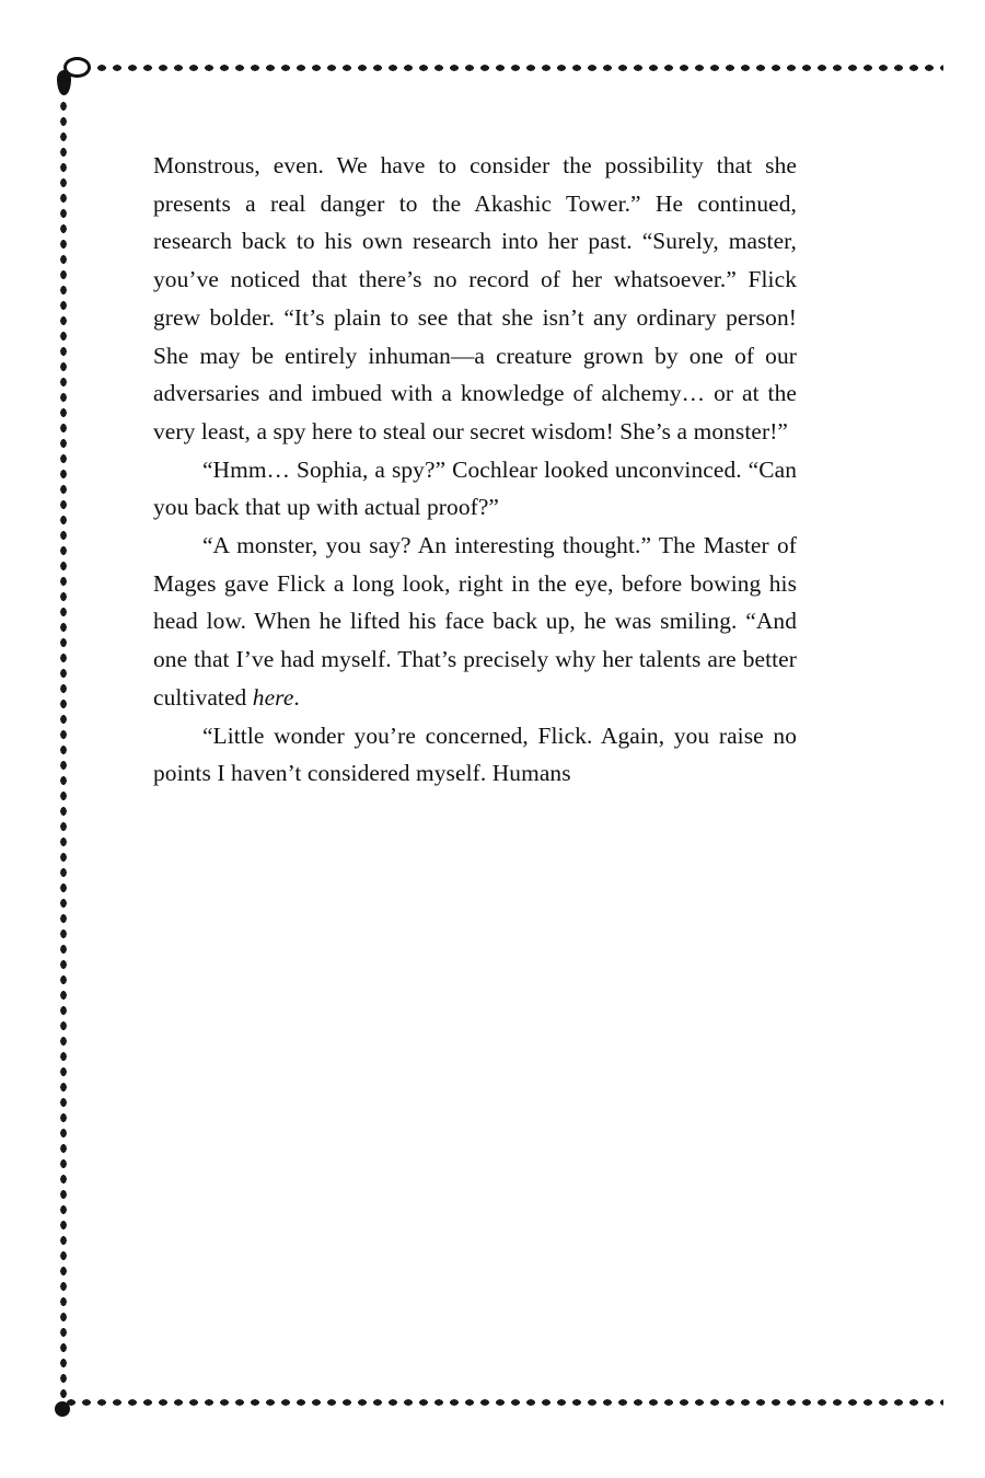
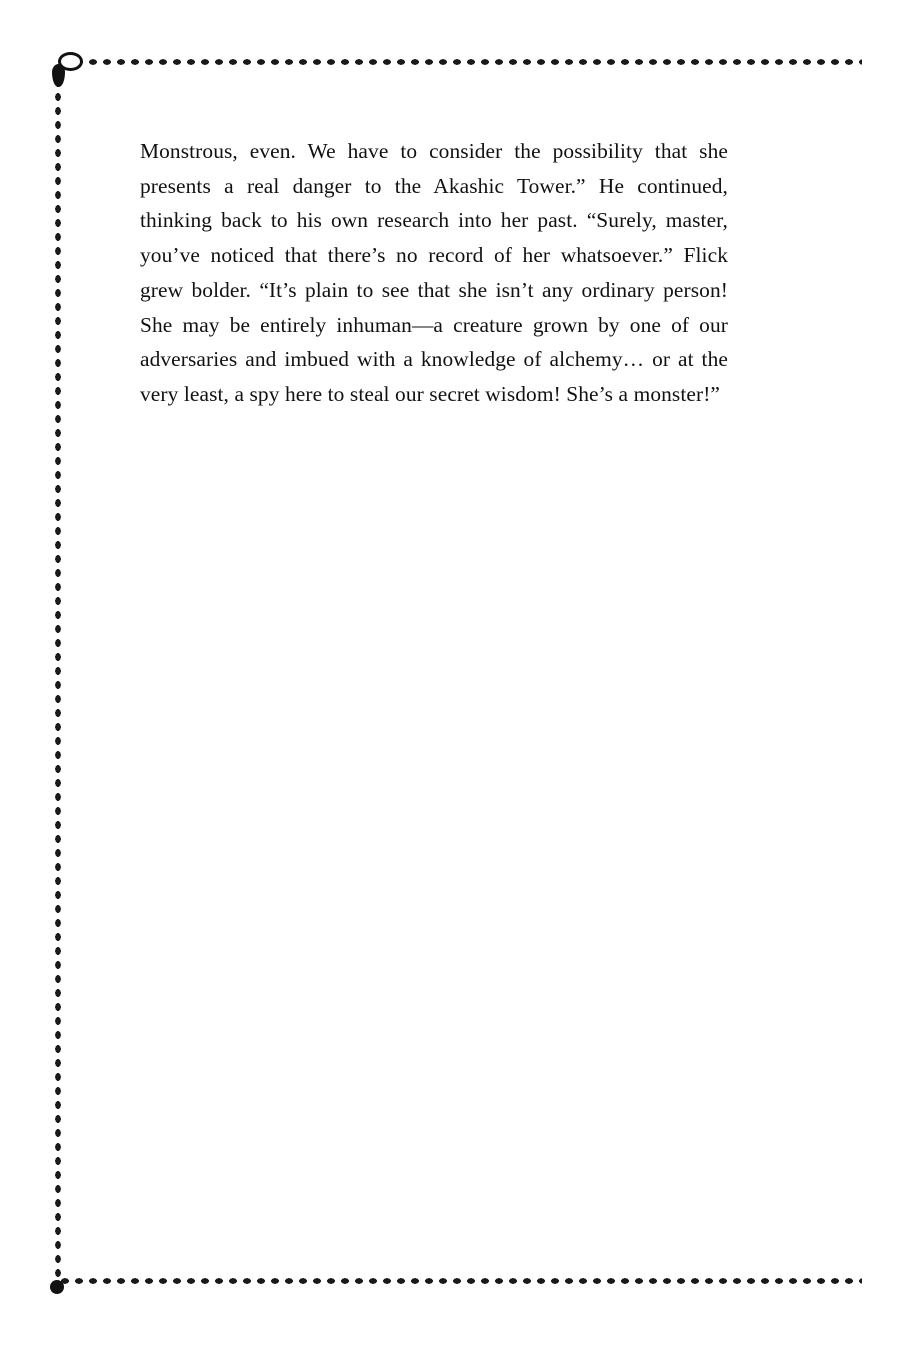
- Monstrous, even. We have to consider the possibility that she presents a real danger to the Akashic Tower.” He continued, research back to his own research into her past. “Surely, master, you’ve noticed that there’s no record of her whatsoever.” Flick grew bolder. “It’s plain to see that she isn’t any ordinary person! She may be entirely inhuman—a creature grown by one of our adversaries and imbued with a knowledge of alchemy… or at the very least, a spy here to steal our secret wisdom! She’s a monster!”
+ Monstrous, even. We have to consider the possibility that she presents a real danger to the Akashic Tower.” He continued, thinking back to his own research into her past. “Surely, master, you’ve noticed that there’s no record of her whatsoever.” Flick grew bolder. “It’s plain to see that she isn’t any ordinary person! She may be entirely inhuman—a creature grown by one of our adversaries and imbued with a knowledge of alchemy… or at the very least, a spy here to steal our secret wisdom! She’s a monster!”
- “Hmm… Sophia, a spy?” Cochlear looked unconvinced. “Can you back that up with actual proof?”
- “A monster, you say? An interesting thought.” The Master of Mages gave Flick a long look, right in the eye, before bowing his head low. When he lifted his face back up, he was smiling. “And one that I’ve had myself. That’s precisely why her talents are better cultivated here.
- “Little wonder you’re concerned, Flick. Again, you raise no points I haven’t considered myself. Humans
